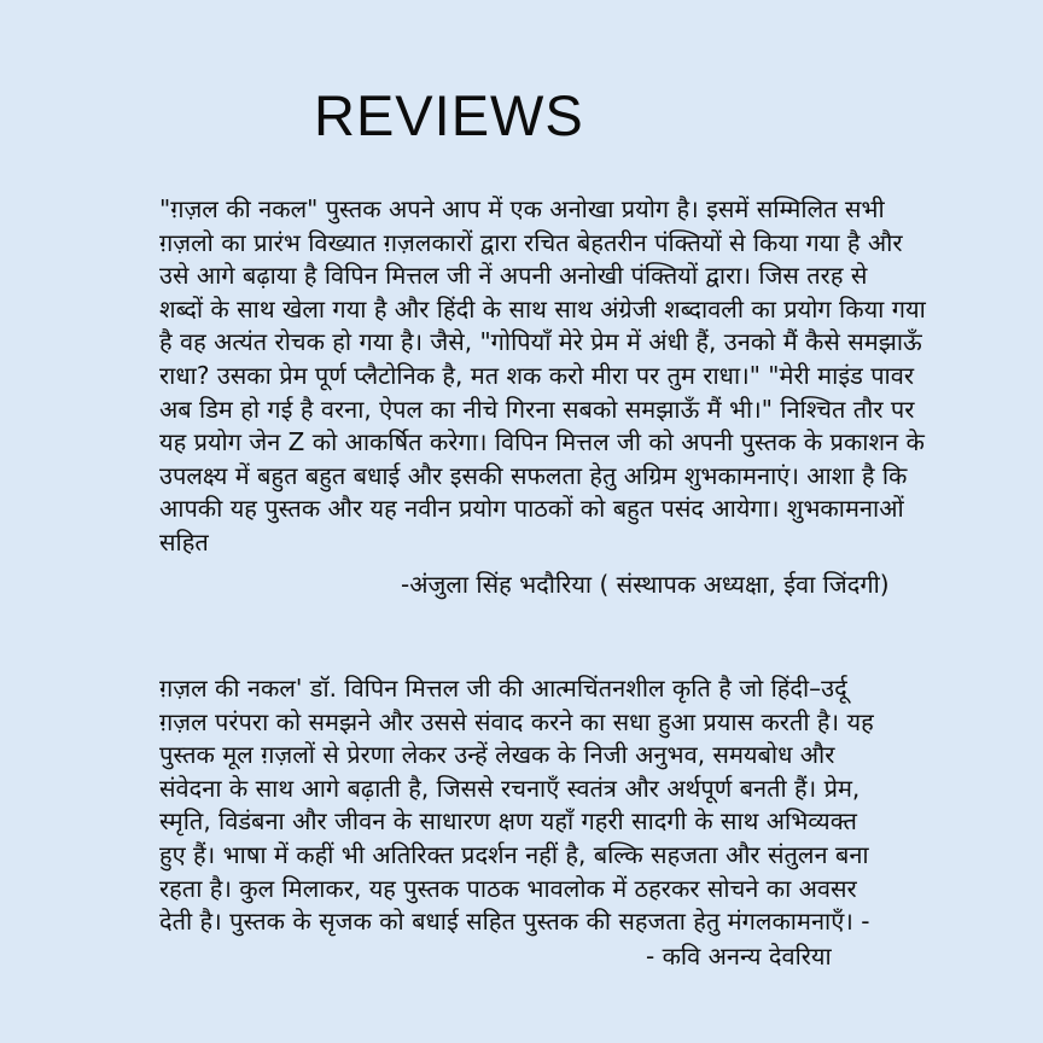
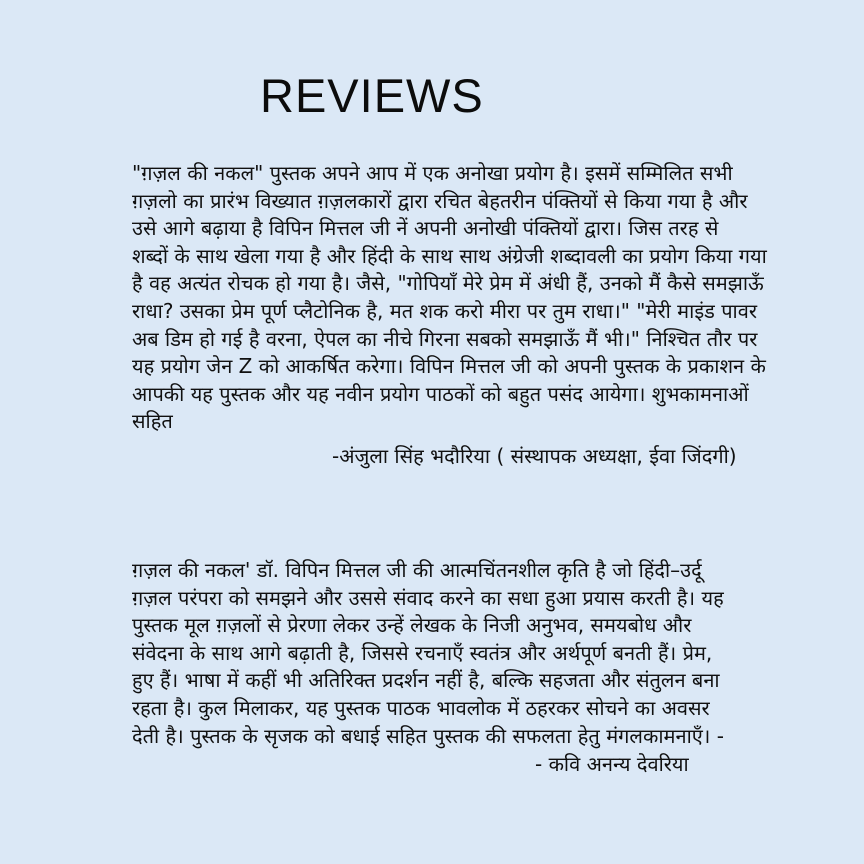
  REVIEWS
  "ग़ज़ल की नकल" पुस्तक अपने आप में एक अनोखा प्रयोग है। इसमें सम्मिलित सभी
  ग़ज़लो का प्रारंभ विख्यात ग़ज़लकारों द्वारा रचित बेहतरीन पंक्तियों से किया गया है और
  उसे आगे बढ़ाया है विपिन मित्तल जी नें अपनी अनोखी पंक्तियों द्वारा। जिस तरह से
  शब्दों के साथ खेला गया है और हिंदी के साथ साथ अंग्रेजी शब्दावली का प्रयोग किया गया
  है वह अत्यंत रोचक हो गया है। जैसे, "गोपियाँ मेरे प्रेम में अंधी हैं, उनको मैं कैसे समझाऊँ
  राधा? उसका प्रेम पूर्ण प्लैटोनिक है, मत शक करो मीरा पर तुम राधा।" "मेरी माइंड पावर
  अब डिम हो गई है वरना, ऐपल का नीचे गिरना सबको समझाऊँ मैं भी।" निश्चित तौर पर
  यह प्रयोग जेन Z को आकर्षित करेगा। विपिन मित्तल जी को अपनी पुस्तक के प्रकाशन के
- उपलक्ष्य में बहुत बहुत बधाई और इसकी सफलता हेतु अग्रिम शुभकामनाएं। आशा है कि
  आपकी यह पुस्तक और यह नवीन प्रयोग पाठकों को बहुत पसंद आयेगा। शुभकामनाओं
  सहित
  -अंजुला सिंह भदौरिया ( संस्थापक अध्यक्षा, ईवा जिंदगी)
  ग़ज़ल की नकल' डॉ. विपिन मित्तल जी की आत्मचिंतनशील कृति है जो हिंदी–उर्दू
  ग़ज़ल परंपरा को समझने और उससे संवाद करने का सधा हुआ प्रयास करती है। यह
  पुस्तक मूल ग़ज़लों से प्रेरणा लेकर उन्हें लेखक के निजी अनुभव, समयबोध और
  संवेदना के साथ आगे बढ़ाती है, जिससे रचनाएँ स्वतंत्र और अर्थपूर्ण बनती हैं। प्रेम,
- स्मृति, विडंबना और जीवन के साधारण क्षण यहाँ गहरी सादगी के साथ अभिव्यक्त
  हुए हैं। भाषा में कहीं भी अतिरिक्त प्रदर्शन नहीं है, बल्कि सहजता और संतुलन बना
  रहता है। कुल मिलाकर, यह पुस्तक पाठक भावलोक में ठहरकर सोचने का अवसर
- देती है। पुस्तक के सृजक को बधाई सहित पुस्तक की सहजता हेतु मंगलकामनाएँ। -
+ देती है। पुस्तक के सृजक को बधाई सहित पुस्तक की सफलता हेतु मंगलकामनाएँ। -
  - कवि अनन्य देवरिया
